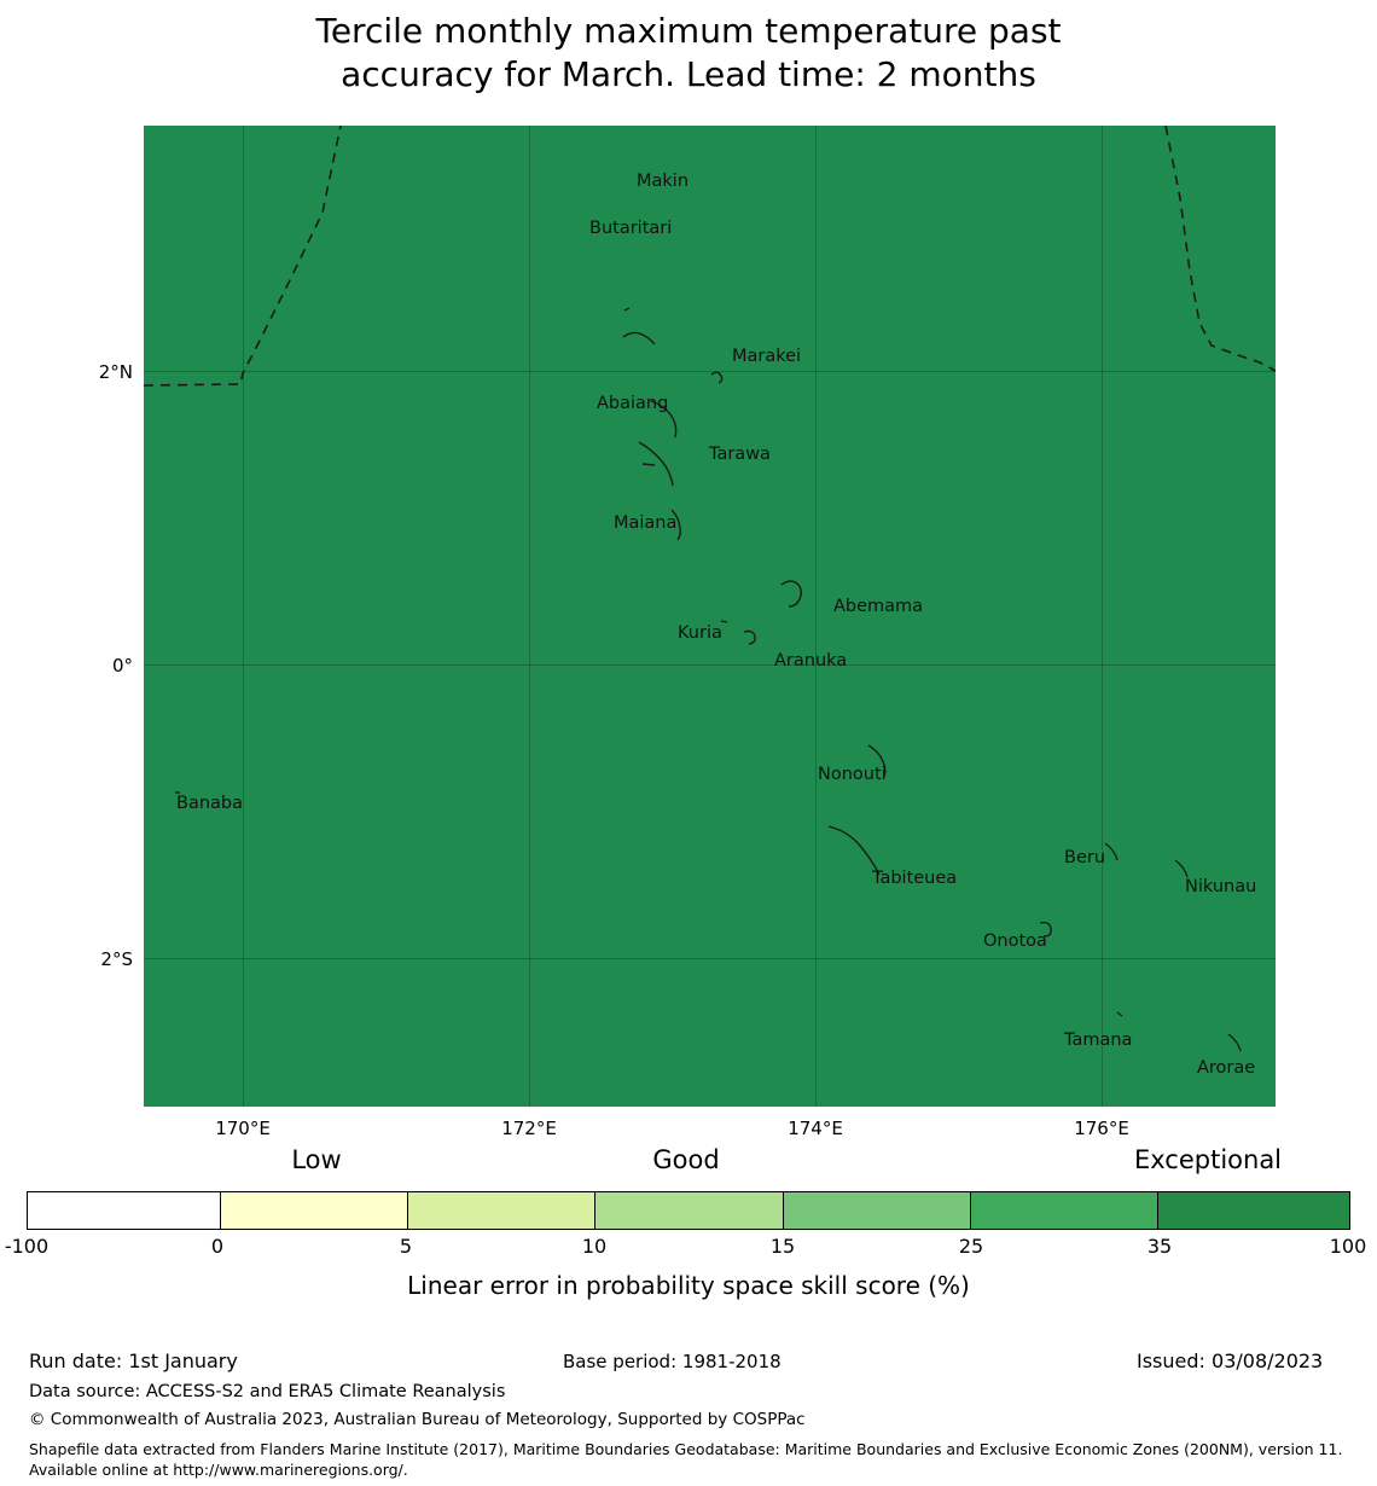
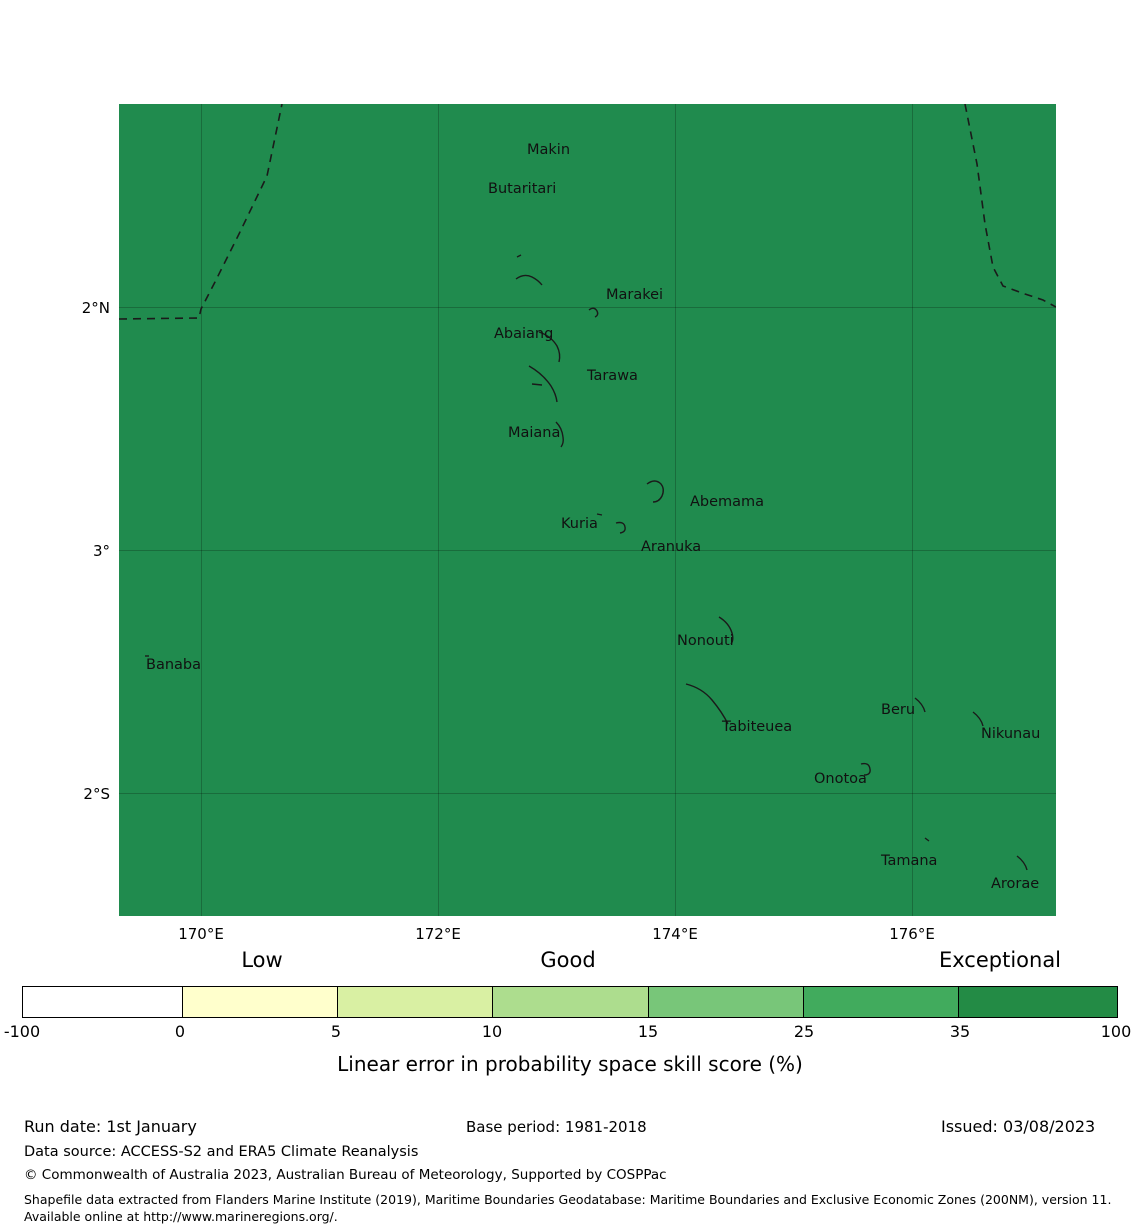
- Tercile monthly maximum temperature past
- accuracy for March. Lead time: 2 months
  Makin
  Butaritari
  Marakei
  Abaiang
  Tarawa
  Maiana
  Abemama
  Kuria
  Aranuka
  Banaba
  Nonouti
  Tabiteuea
  Beru
  Nikunau
  Onotoa
  Tamana
  Arorae
  2°N
- 0°
+ 3°
  2°S
  170°E
  172°E
  174°E
  176°E
  Low
  Good
  Exceptional
  -100
  0
  5
  10
  15
  25
  35
  100
  Linear error in probability space skill score (%)
  Run date: 1st January
  Base period: 1981-2018
  Issued: 03/08/2023
  Data source: ACCESS-S2 and ERA5 Climate Reanalysis
  © Commonwealth of Australia 2023, Australian Bureau of Meteorology, Supported by COSPPac
- Shapefile data extracted from Flanders Marine Institute (2017), Maritime Boundaries Geodatabase: Maritime Boundaries and Exclusive Economic Zones (200NM), version 11. Available online at http://www.marineregions.org/.
+ Shapefile data extracted from Flanders Marine Institute (2019), Maritime Boundaries Geodatabase: Maritime Boundaries and Exclusive Economic Zones (200NM), version 11. Available online at http://www.marineregions.org/.
